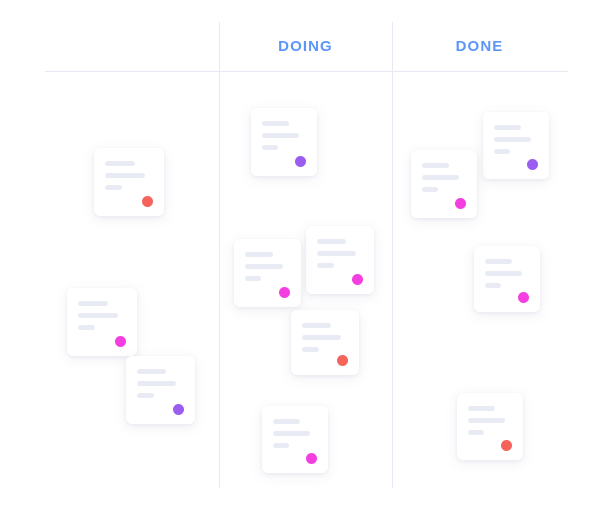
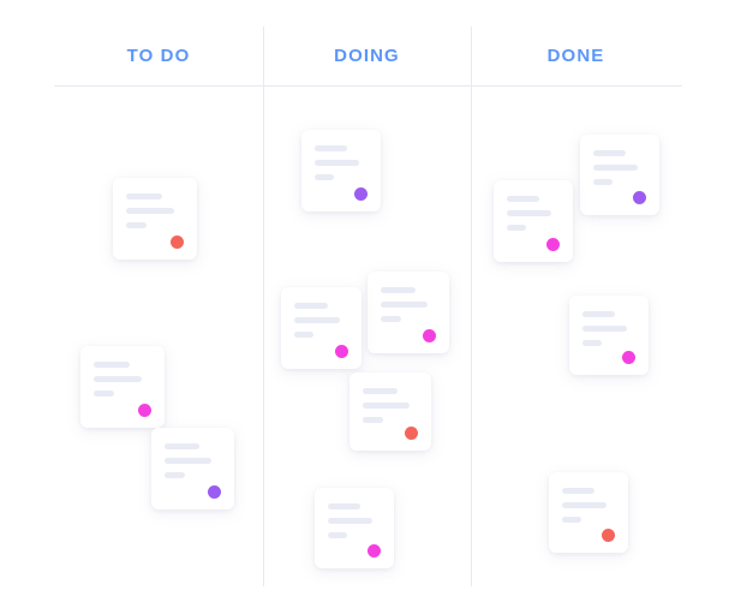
+ TO DO
  DOING
  DONE
